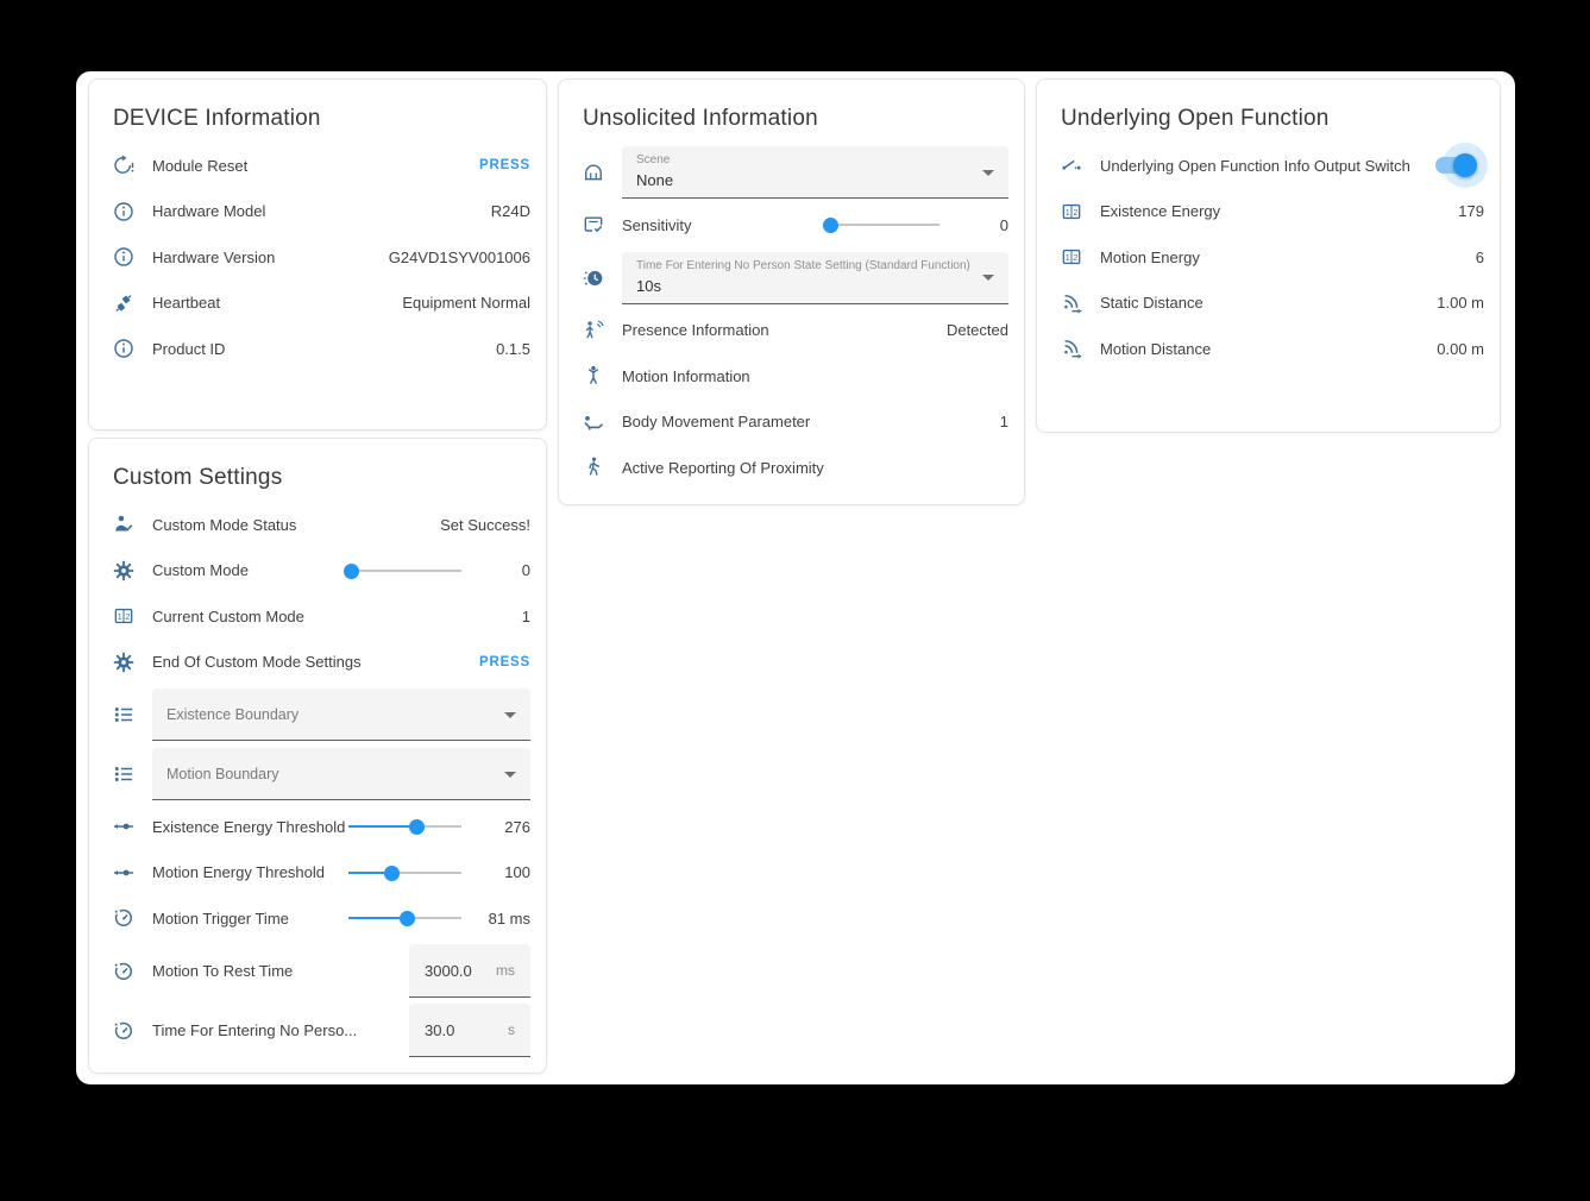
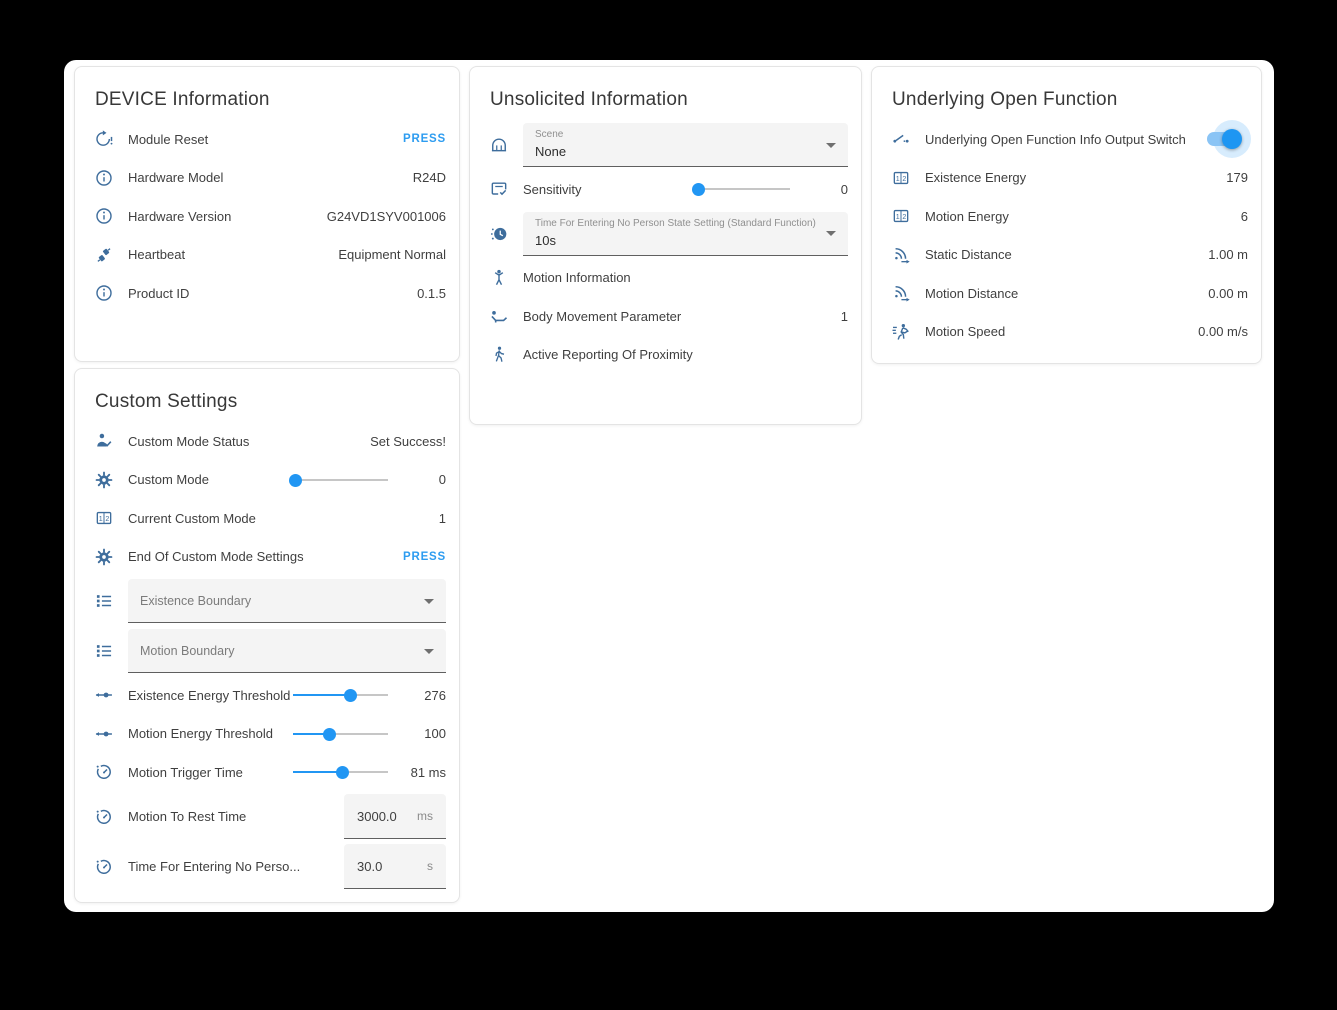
  DEVICE Information
  Module Reset
  PRESS
  Hardware Model
  R24D
  Hardware Version
  G24VD1SYV001006
  Heartbeat
  Equipment Normal
  Product ID
  0.1.5
  Unsolicited Information
  Scene
  None
  Sensitivity
  0
  Time For Entering No Person State Setting (Standard Function)
  10s
- Presence Information
- Detected
  Motion Information
  Body Movement Parameter
  1
  Active Reporting Of Proximity
  Underlying Open Function
  Underlying Open Function Info Output Switch
  1
  2
  Existence Energy
  179
  1
  2
  Motion Energy
  6
  Static Distance
  1.00 m
  Motion Distance
  0.00 m
+ Motion Speed
+ 0.00 m/s
  Custom Settings
  Custom Mode Status
  Set Success!
  Custom Mode
  0
  1
  2
  Current Custom Mode
  1
  End Of Custom Mode Settings
  PRESS
  Existence Boundary
  Motion Boundary
  Existence Energy Threshold
  276
  Motion Energy Threshold
  100
  Motion Trigger Time
  81 ms
  Motion To Rest Time
  3000.0
  ms
  Time For Entering No Perso...
  30.0
  s
